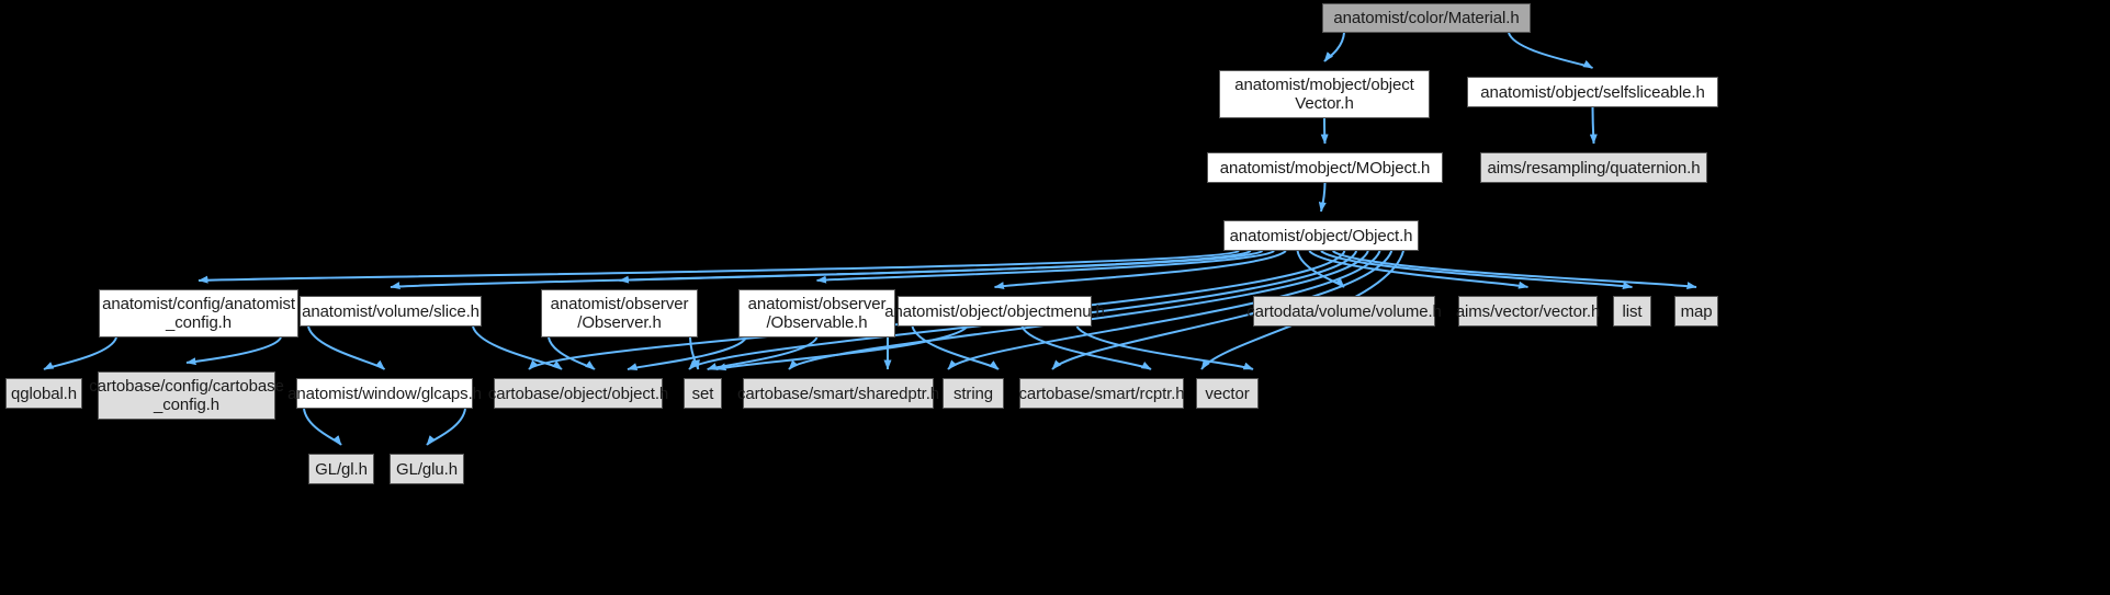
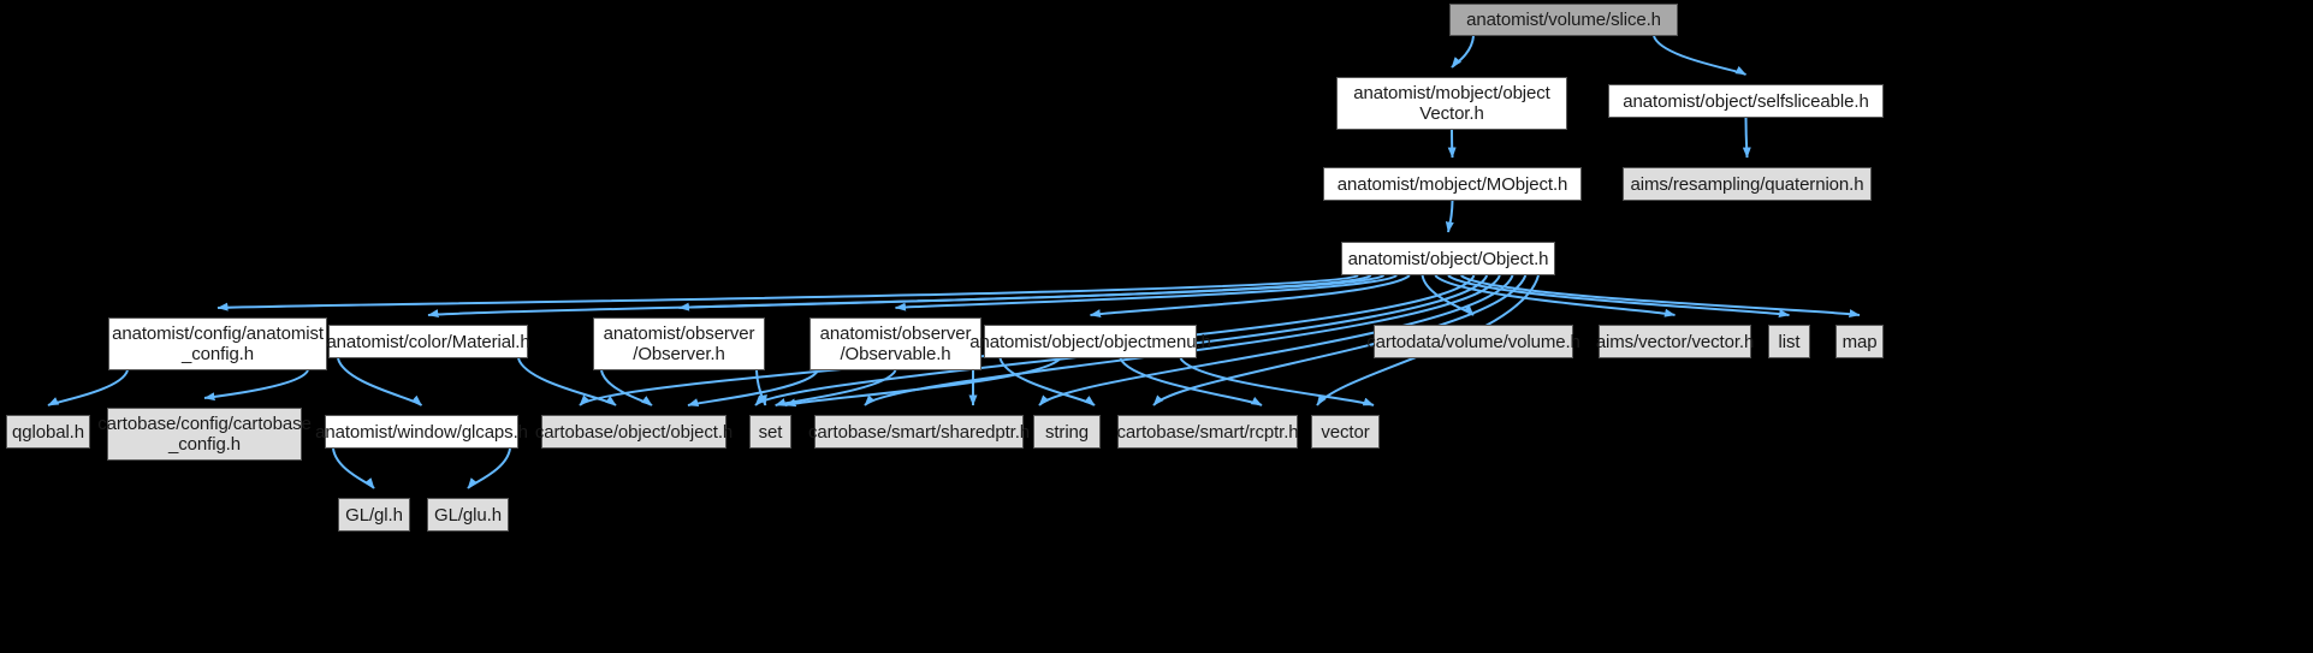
- anatomist/color/Material.h
+ anatomist/volume/slice.h
  anatomist/mobject/object
  Vector.h
  anatomist/object/selfsliceable.h
  anatomist/mobject/MObject.h
  aims/resampling/quaternion.h
  anatomist/object/Object.h
  anatomist/config/anatomist
  _config.h
- anatomist/volume/slice.h
+ anatomist/color/Material.h
  anatomist/observer
  /Observer.h
  anatomist/observer
  /Observable.h
  anatomist/object/objectmenu.h
  cartodata/volume/volume.h
  aims/vector/vector.h
  list
  map
  qglobal.h
  cartobase/config/cartobase
  _config.h
  anatomist/window/glcaps.h
  cartobase/object/object.h
  set
  cartobase/smart/sharedptr.h
  string
  cartobase/smart/rcptr.h
  vector
  GL/gl.h
  GL/glu.h
